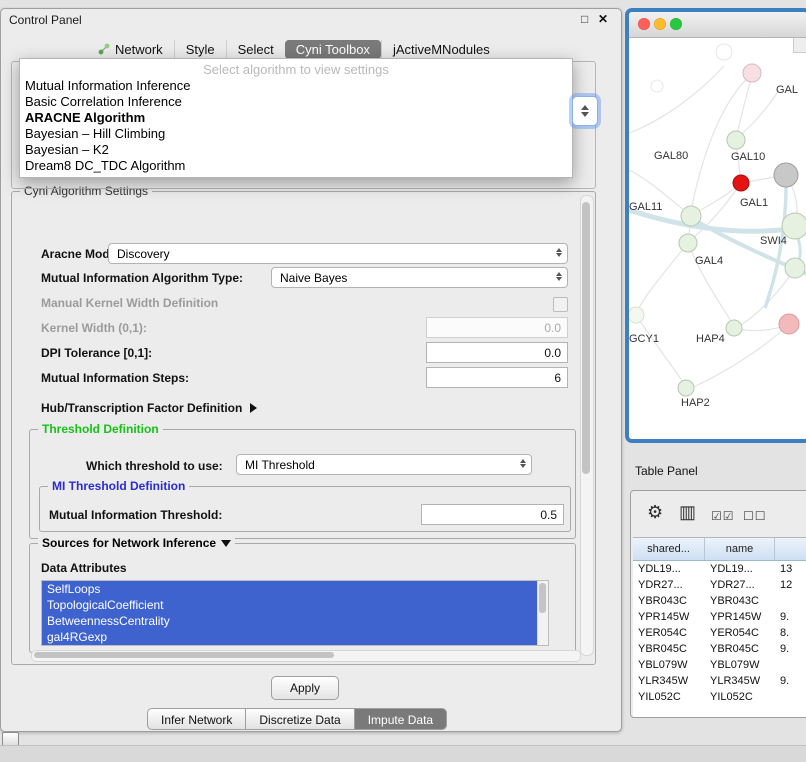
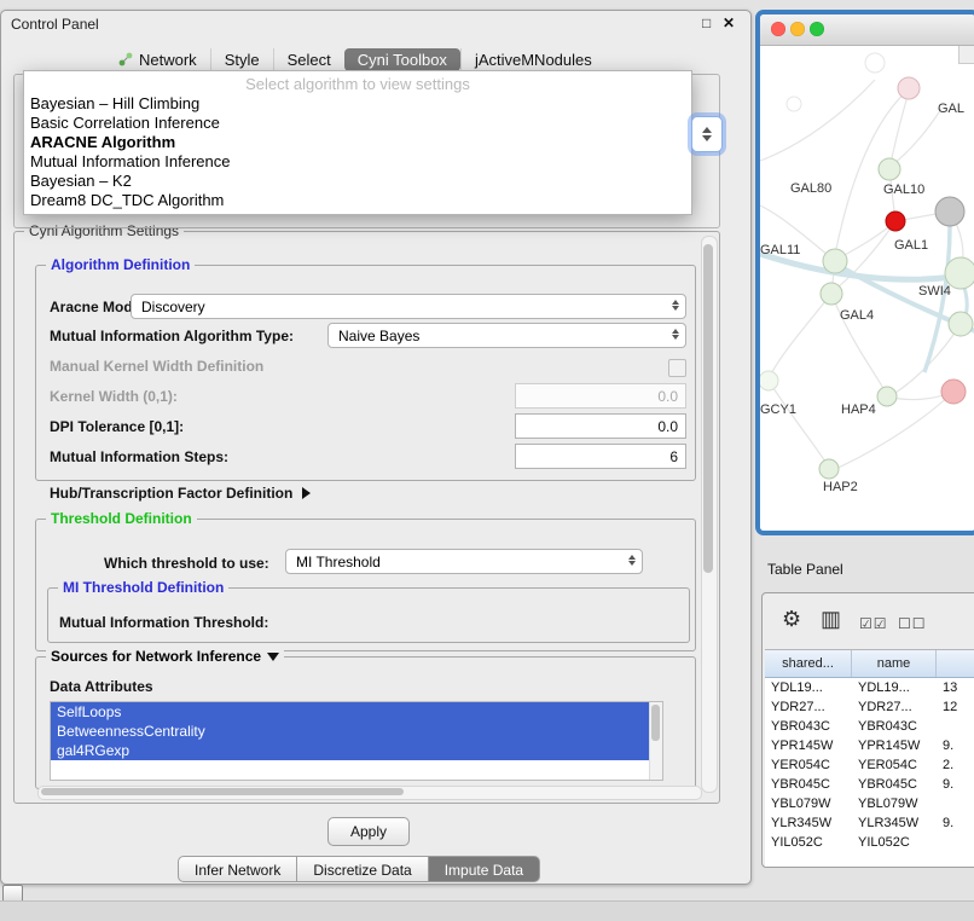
  Control Panel
  □
  ✕
  Network
  Style
  Select
  Cyni Toolbox
  jActiveMNodules
  Select algorithm to view settings
- Mutual Information Inference
+ Bayesian – Hill Climbing
  Basic Correlation Inference
  ARACNE Algorithm
- Bayesian – Hill Climbing
+ Mutual Information Inference
  Bayesian – K2
  Dream8 DC_TDC Algorithm
  Cyni Algorithm Settings
+ Algorithm Definition
  Aracne Mod
  Discovery
  Mutual Information Algorithm Type:
  Naive Bayes
  Manual Kernel Width Definition
  Kernel Width (0,1):
  0.0
  DPI Tolerance [0,1]:
  0.0
  Mutual Information Steps:
  6
  Hub/Transcription Factor Definition
  Threshold Definition
  Which threshold to use:
  MI Threshold
  MI Threshold Definition
  Mutual Information Threshold:
- 0.5
  Sources for Network Inference
  Data Attributes
  SelfLoops
- TopologicalCoefficient
  BetweennessCentrality
  gal4RGexp
  Apply
  Infer Network
  Discretize Data
  Impute Data
  GAL
  GAL80
  GAL10
  GAL11
  GAL1
  SWI4
  GAL4
  GCY1
  HAP4
  HAP2
  Table Panel
  ⚙
  ▥
  ☑☑
  ☐☐
  shared...
  name
  YDL19...
  YDL19...
  13
  YDR27...
  YDR27...
  12
  YBR043C
  YBR043C
  YPR145W
  YPR145W
  9.
  YER054C
  YER054C
- 8.
+ 2.
  YBR045C
  YBR045C
  9.
  YBL079W
  YBL079W
  YLR345W
  YLR345W
  9.
  YIL052C
  YIL052C
